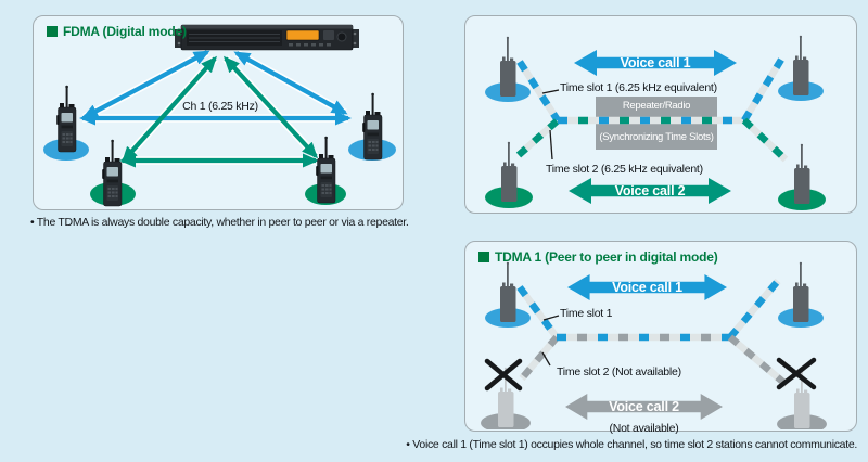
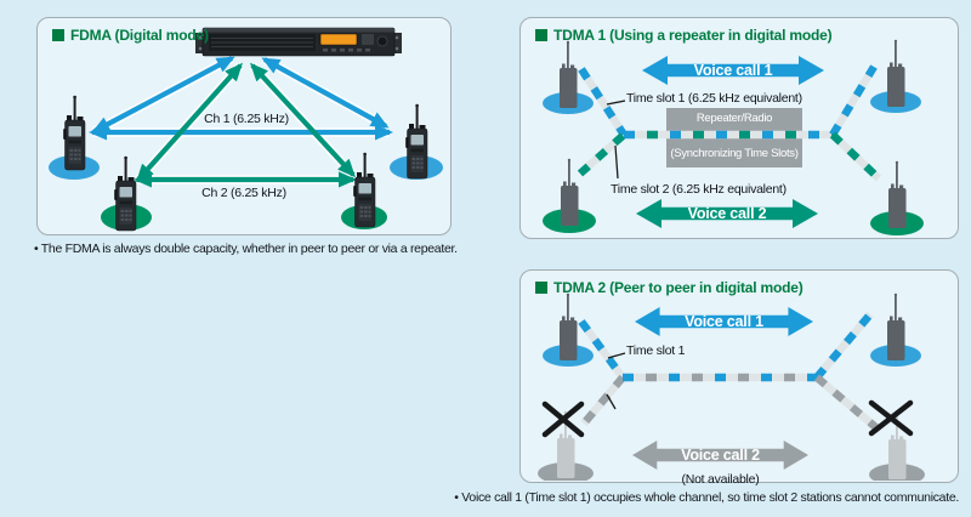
  FDMA (Digital mode)
  Ch 1 (6.25 kHz)
+ Ch 2 (6.25 kHz)
- • The TDMA is always double capacity, whether in peer to peer or via a repeater.
+ • The FDMA is always double capacity, whether in peer to peer or via a repeater.
+ TDMA 1 (Using a repeater in digital mode)
  Voice call 1
  Time slot 1 (6.25 kHz equivalent)
  Repeater/Radio
  (Synchronizing Time Slots)
  Time slot 2 (6.25 kHz equivalent)
  Voice call 2
- TDMA 1 (Peer to peer in digital mode)
+ TDMA 2 (Peer to peer in digital mode)
  Voice call 1
  Time slot 1
- Time slot 2 (Not available)
  Voice call 2
  (Not available)
  • Voice call 1 (Time slot 1) occupies whole channel, so time slot 2 stations cannot communicate.
